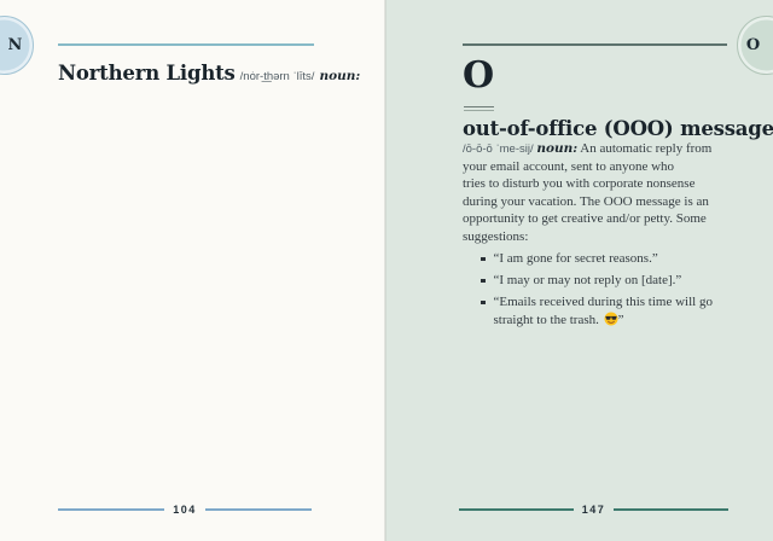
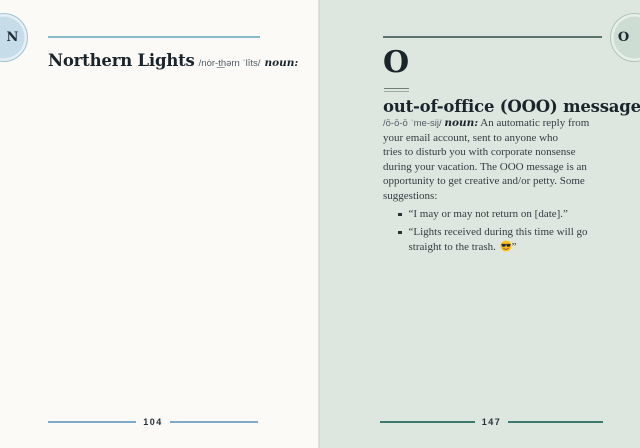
  Northern Lights /nȯr-t͟hərn ˈlīts/ noun:
  104
  O
  out-of-office (OOO) message
  /ō-ō-ō ˈme-sij/ noun: An automatic reply from
  your email account, sent to anyone who
  tries to disturb you with corporate nonsense
  during your vacation. The OOO message is an
  opportunity to get creative and/or petty. Some
  suggestions:
- “I am gone for secret reasons.”
- “I may or may not reply on [date].”
+ “I may or may not return on [date].”
- “Emails received during this time will go
+ “Lights received during this time will go
  straight to the trash. ”
  147
  N
  O
